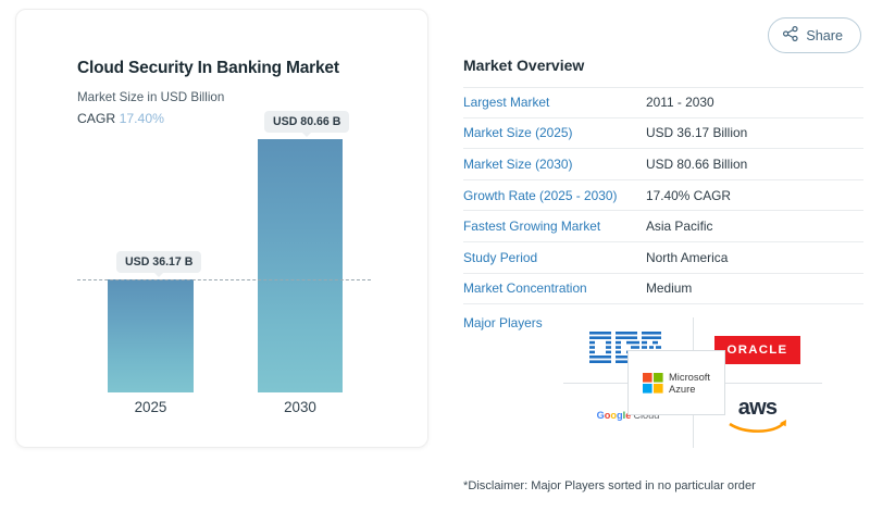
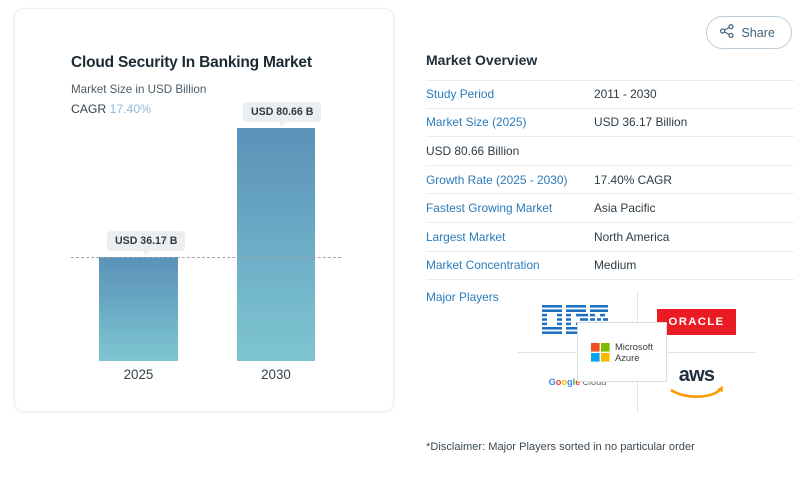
  Cloud Security In Banking Market
  Market Size in USD Billion
  CAGR 17.40%
  USD 36.17 B
  USD 80.66 B
  2025
  2030
  Share
  Market Overview
- Largest Market
+ Study Period
  2011 - 2030
  Market Size (2025)
  USD 36.17 Billion
- Market Size (2030)
  USD 80.66 Billion
  Growth Rate (2025 - 2030)
  17.40% CAGR
  Fastest Growing Market
  Asia Pacific
- Study Period
+ Largest Market
  North America
  Market Concentration
  Medium
  Major Players
  ORACLE
  Google Cloud
  aws
  Microsoft
  Azure
  *Disclaimer: Major Players sorted in no particular order
